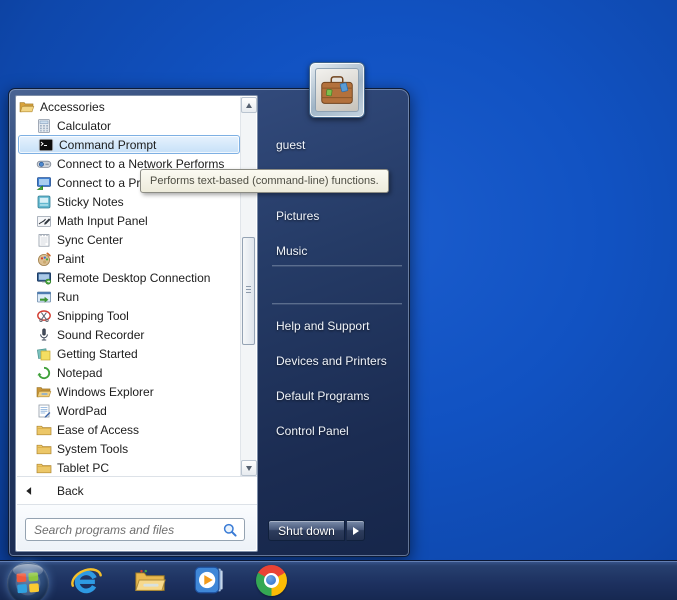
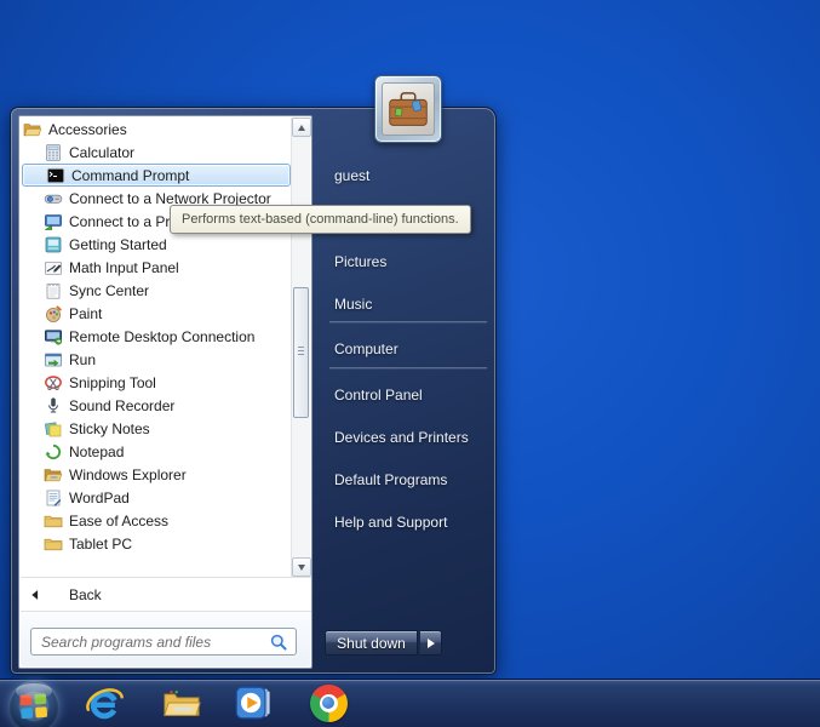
  Accessories
  Calculator
  Command Prompt
- Connect to a Network Performs
+ Connect to a Network Projector
- Sticky Notes
+ Getting Started
  Math Input Panel
  Sync Center
  Paint
  Remote Desktop Connection
  Run
  Snipping Tool
  Sound Recorder
- Getting Started
+ Sticky Notes
  Notepad
  Windows Explorer
  WordPad
  Ease of Access
- System Tools
  Tablet PC
  Back
  Search programs and files
  guest
  Pictures
  Music
+ Computer
- Help and Support
+ Control Panel
  Devices and Printers
  Default Programs
- Control Panel
+ Help and Support
  Shut down
  Performs text-based (command-line) functions.
